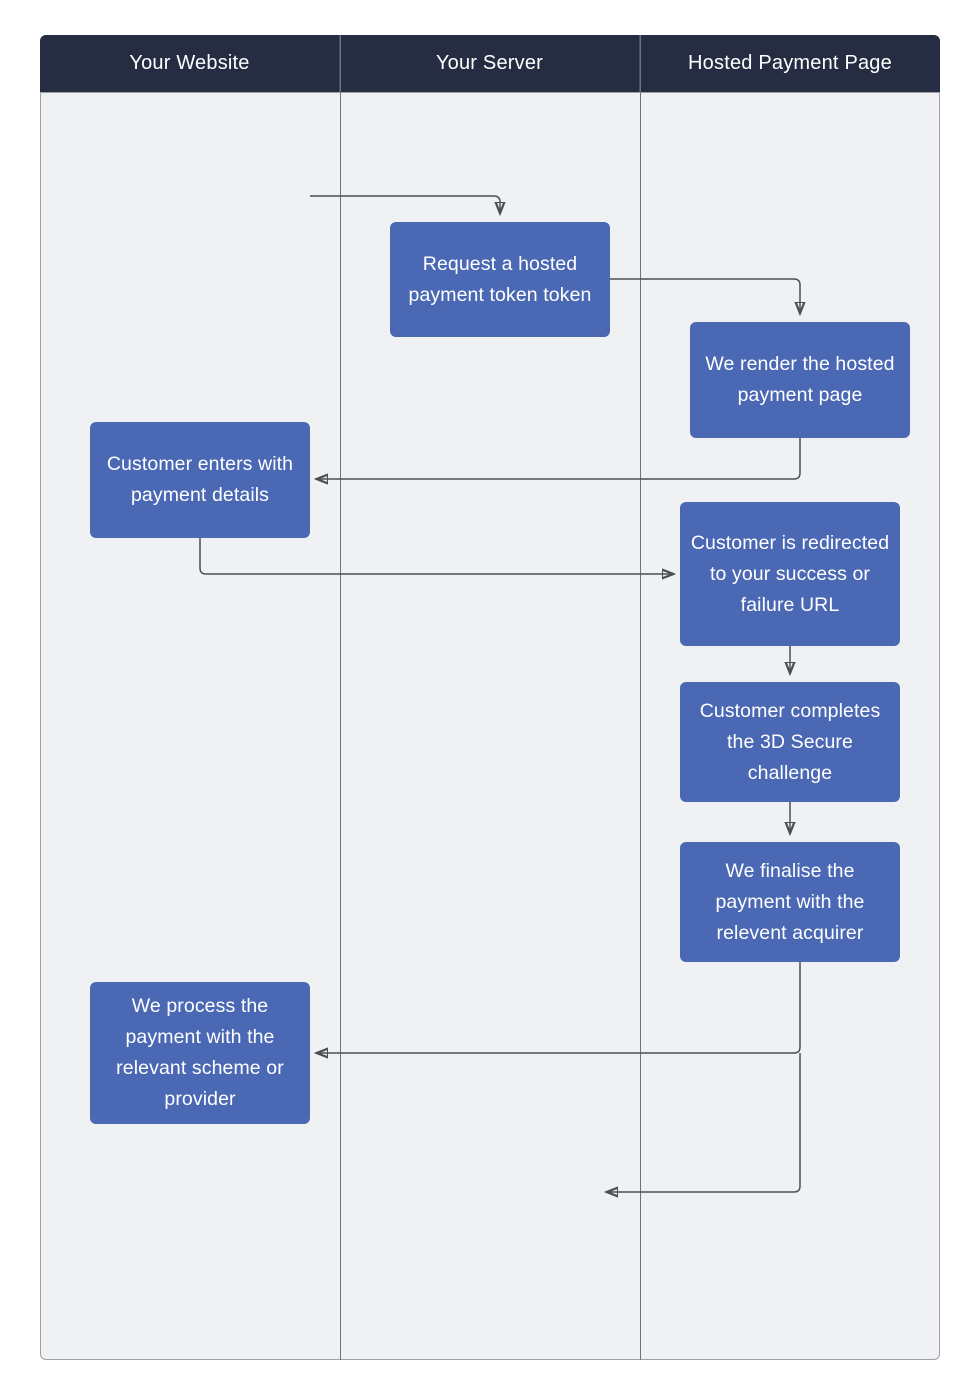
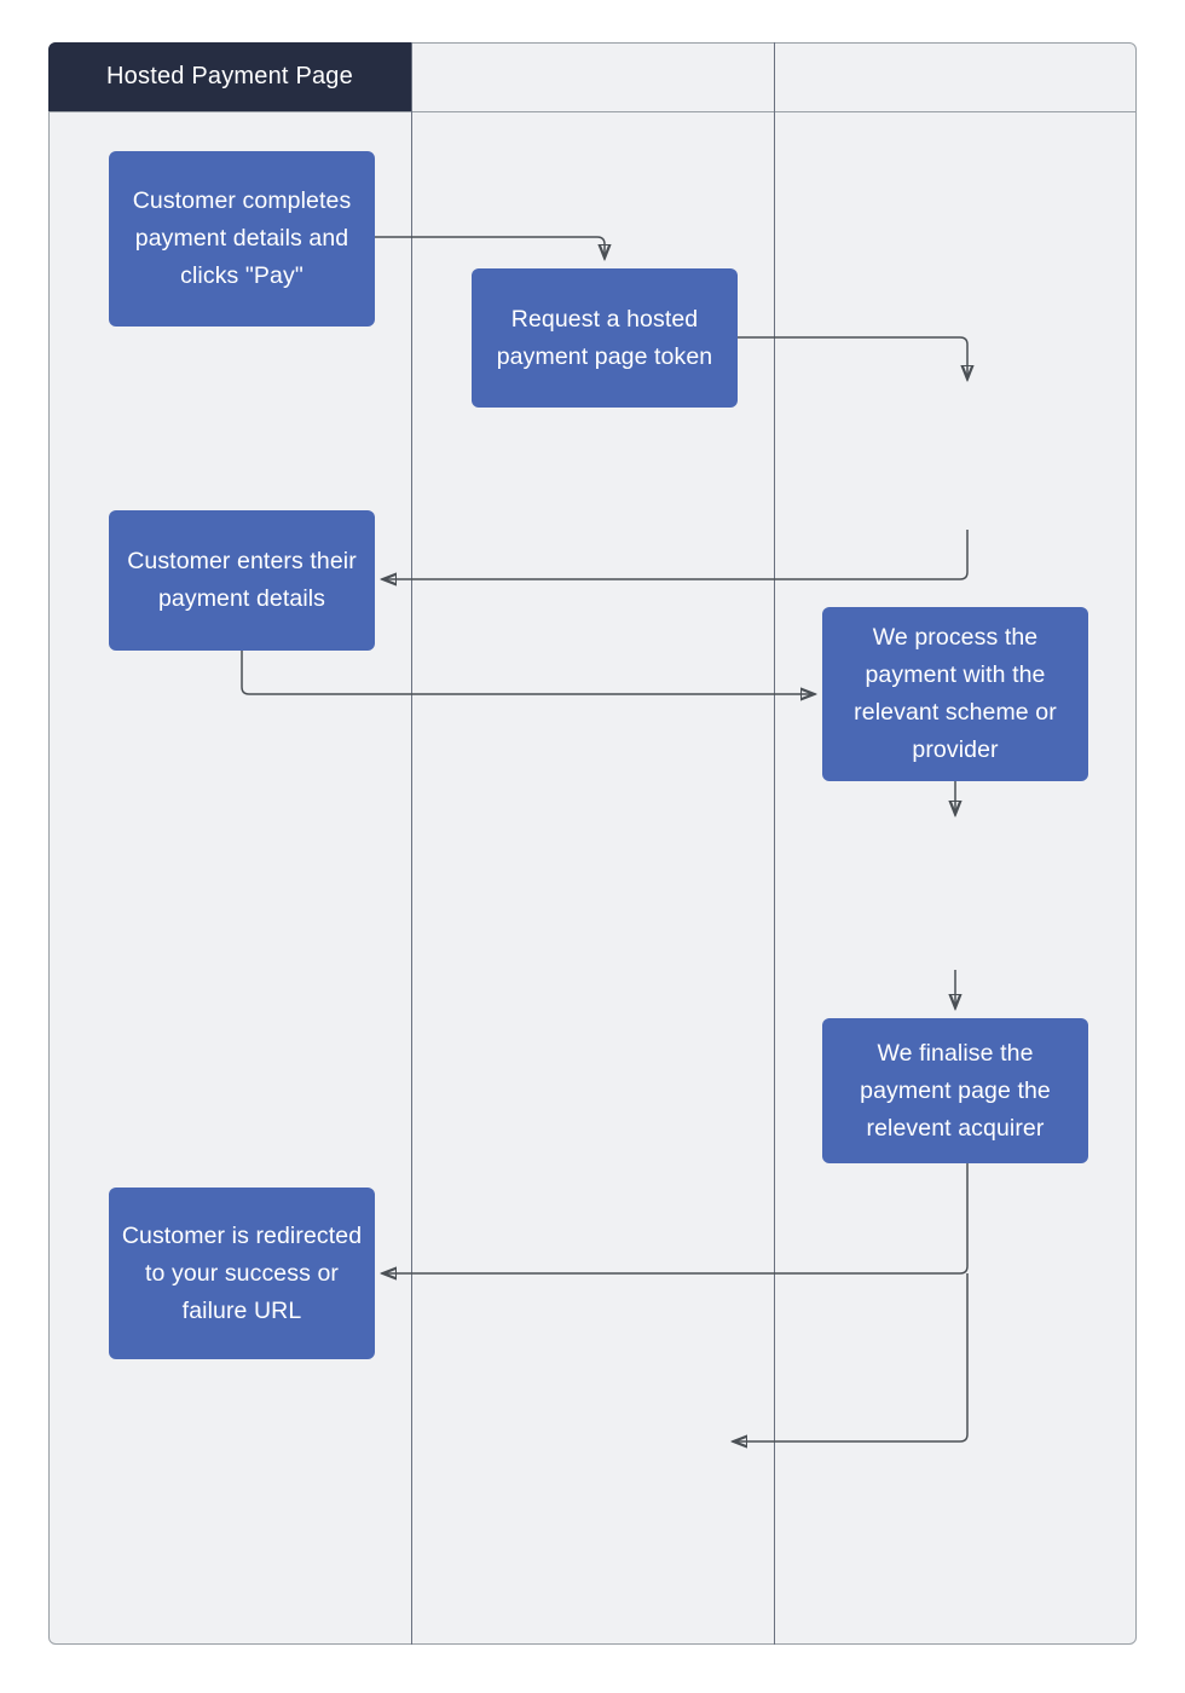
- Your Website
- Your Server
  Hosted Payment Page
+ Customer completes payment details and clicks "Pay"
- Request a hosted payment token token
+ Request a hosted payment page token
- We render the hosted payment page
- Customer enters with payment details
+ Customer enters their payment details
- Customer is redirected to your success or failure URL
+ We process the payment with the relevant scheme or provider
- Customer completes the 3D Secure challenge
- We finalise the payment with the relevent acquirer
+ We finalise the payment page the relevent acquirer
- We process the payment with the relevant scheme or provider
+ Customer is redirected to your success or failure URL
